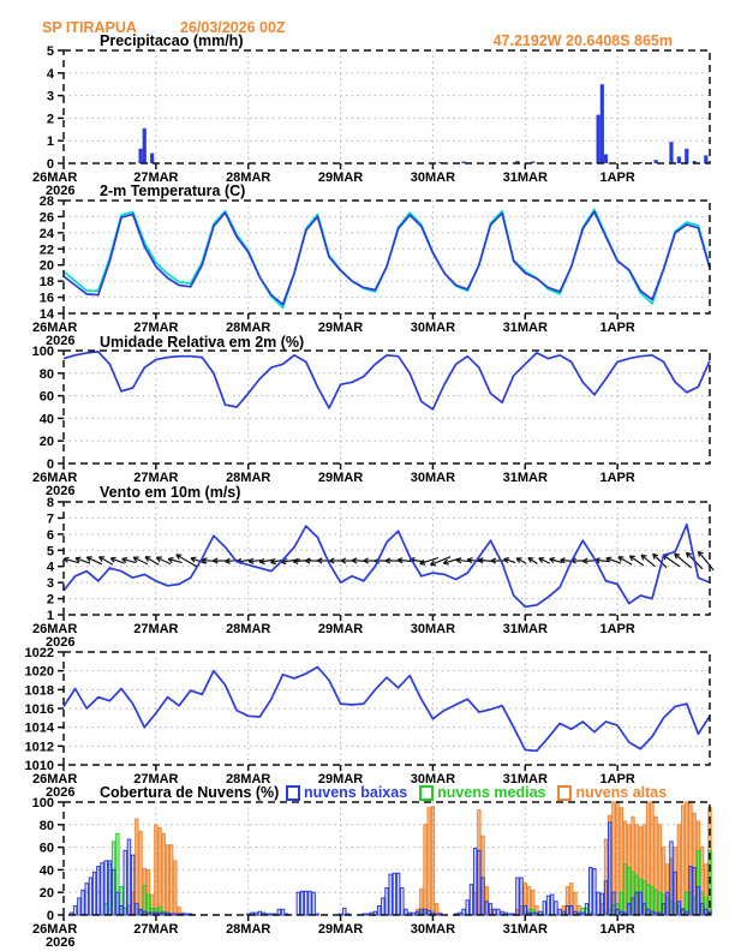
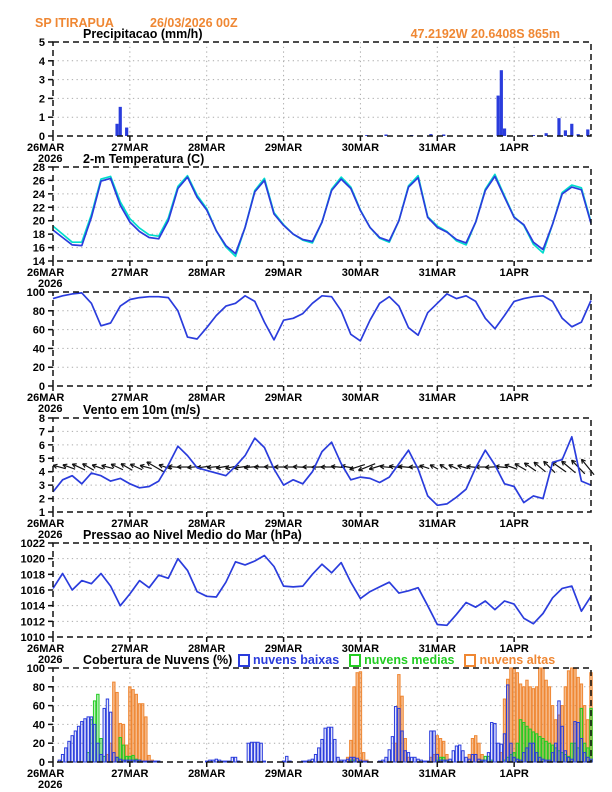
  SP ITIRAPUA
  26/03/2026 00Z
  Precipitacao (mm/h)
  47.2192W 20.6408S 865m
  2-m Temperatura (C)
- Umidade Relativa em 2m (%)
  Vento em 10m (m/s)
+ Pressao ao Nivel Medio do Mar (hPa)
  Cobertura de Nuvens (%)
  nuvens baixas
  nuvens medias
  nuvens altas
  0
  1
  2
  3
  4
  5
  26MAR
  27MAR
  28MAR
  29MAR
  30MAR
  31MAR
  1APR
  2026
  14
  16
  18
  20
  22
  24
  26
  28
  26MAR
  27MAR
  28MAR
  29MAR
  30MAR
  31MAR
  1APR
  2026
  0
  20
  40
  60
  80
  100
  26MAR
  27MAR
  28MAR
  29MAR
  30MAR
  31MAR
  1APR
  2026
  1
  2
  3
  4
  5
  6
  7
  8
  26MAR
  27MAR
  28MAR
  29MAR
  30MAR
  31MAR
  1APR
  2026
  1010
  1012
  1014
  1016
  1018
  1020
  1022
  26MAR
  27MAR
  28MAR
  29MAR
  30MAR
  31MAR
  1APR
  2026
  0
  20
  40
  60
  80
  100
  26MAR
  27MAR
  28MAR
  29MAR
  30MAR
  31MAR
  1APR
  2026
